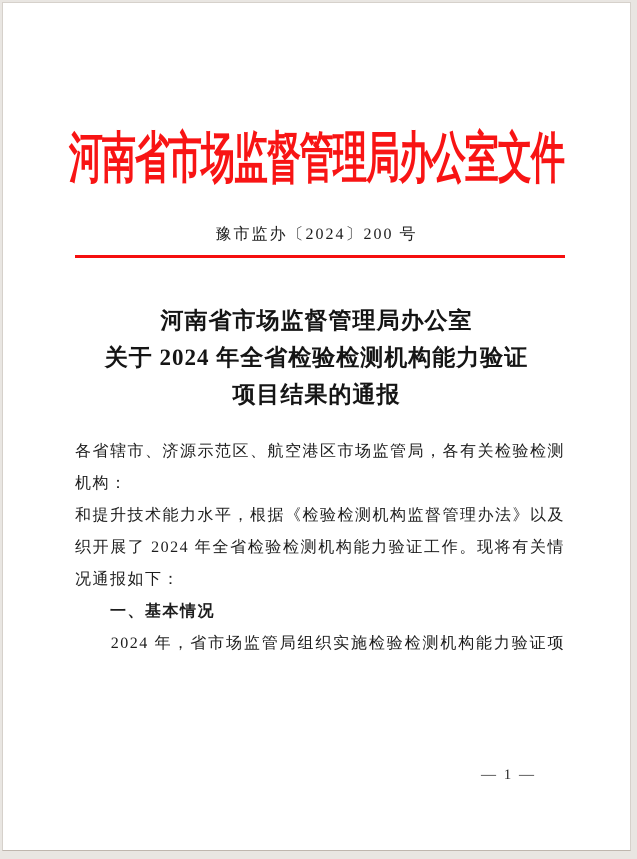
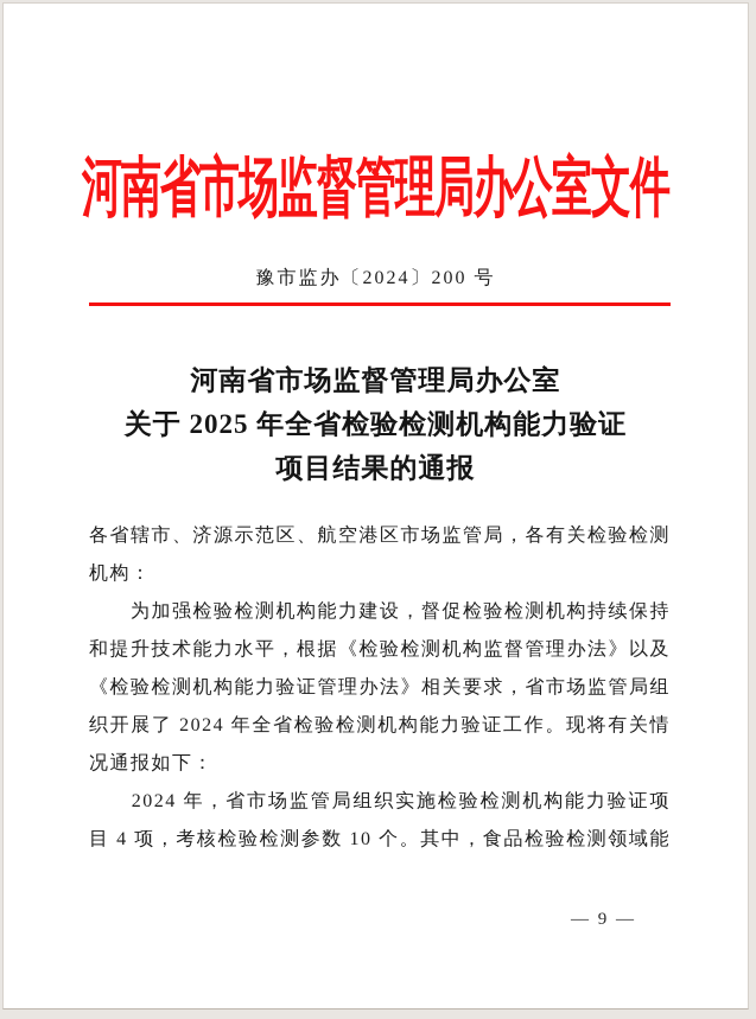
  河南省市场监督管理局办公室文件
  豫市监办〔2024〕200 号
  河南省市场监督管理局办公室
- 关于 2024 年全省检验检测机构能力验证
+ 关于 2025 年全省检验检测机构能力验证
  项目结果的通报
  各省辖市、济源示范区、航空港区市场监管局，各有关检验检测
  机构：
+ 为加强检验检测机构能力建设，督促检验检测机构持续保持
  和提升技术能力水平，根据《检验检测机构监督管理办法》以及
+ 《检验检测机构能力验证管理办法》相关要求，省市场监管局组
  织开展了 2024 年全省检验检测机构能力验证工作。现将有关情
  况通报如下：
- 一、基本情况
  2024 年，省市场监管局组织实施检验检测机构能力验证项
+ 目 4 项，考核检验检测参数 10 个。其中，食品检验检测领域能
- — 1 —
+ — 9 —
